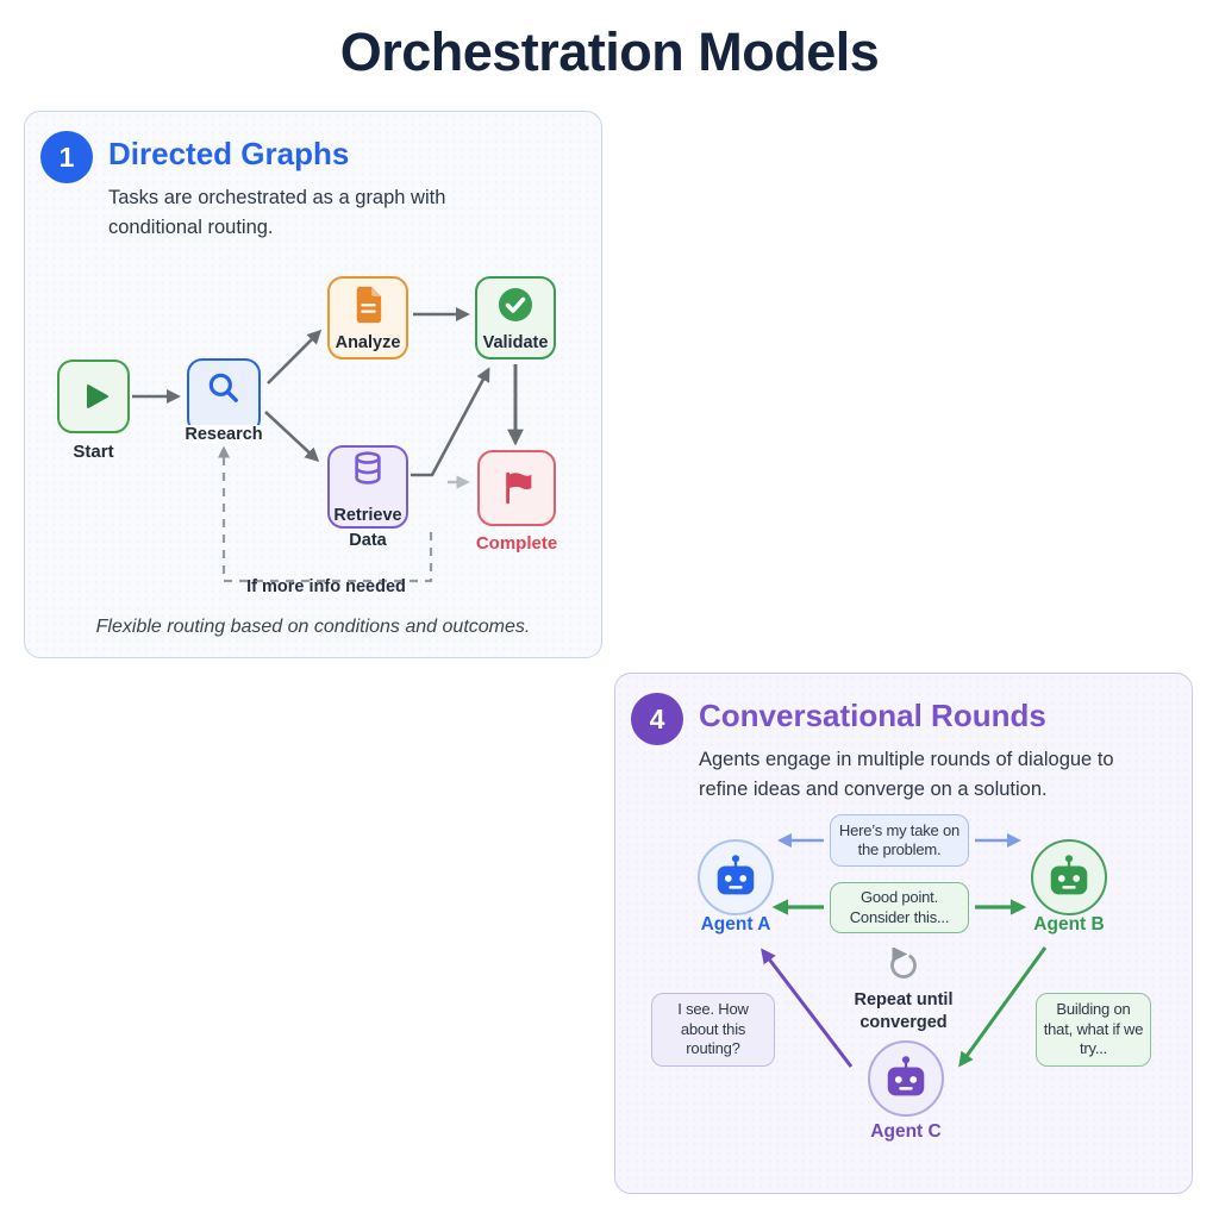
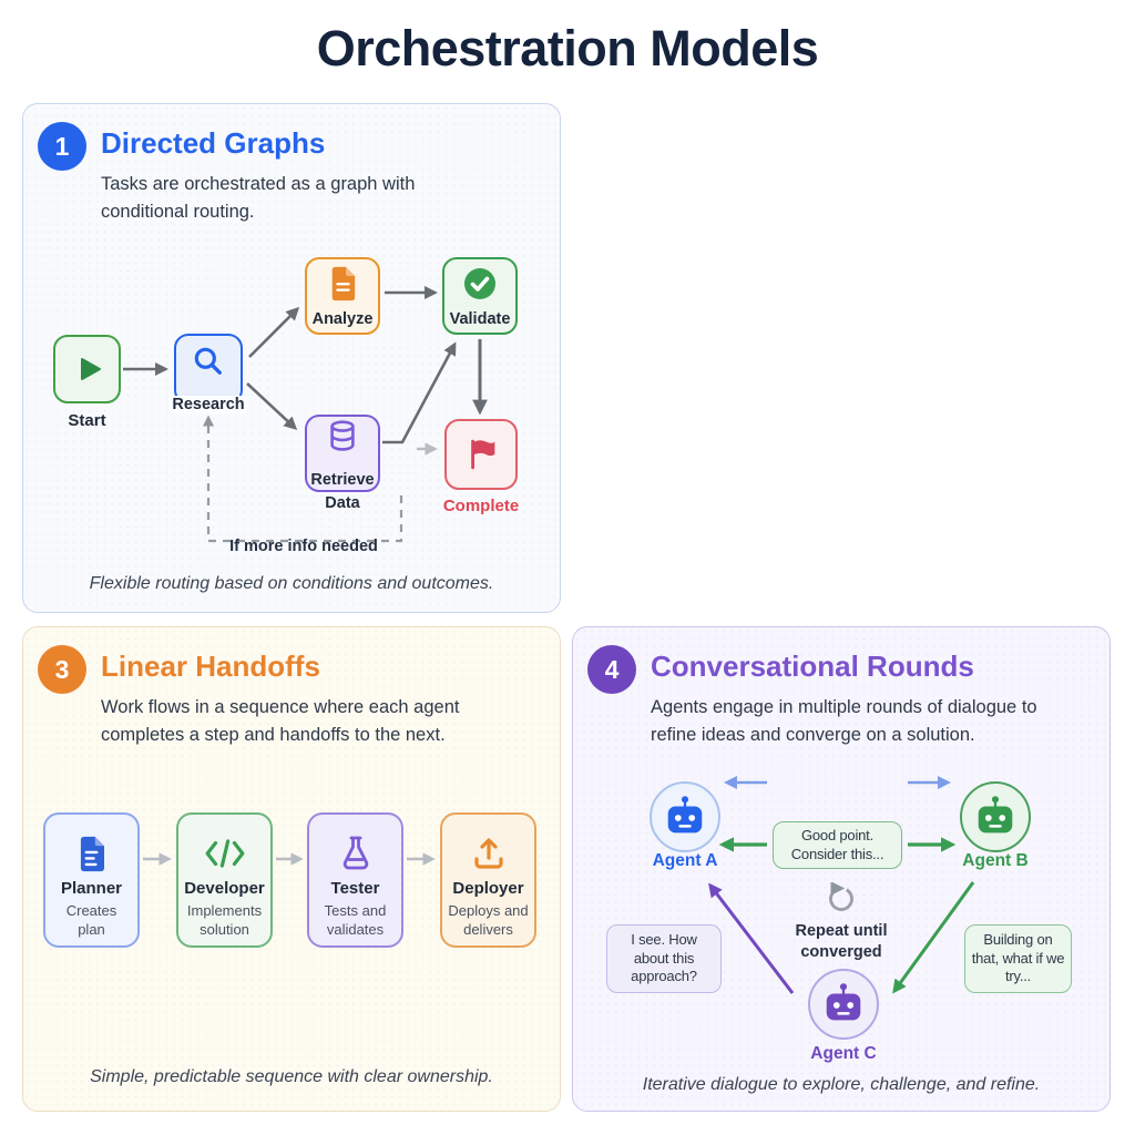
  Orchestration Models
  1
  Directed Graphs
  Tasks are orchestrated as a graph with conditional routing.
  Start
  Research
  Analyze
  Validate
  Retrieve Data
  Complete
  If more info needed
  Flexible routing based on conditions and outcomes.
+ 3
+ Linear Handoffs
+ Work flows in a sequence where each agent completes a step and handoffs to the next.
+ Planner
+ Creates plan
+ Developer
+ Implements solution
+ Tester
+ Tests and validates
+ Deployer
+ Deploys and delivers
+ Simple, predictable sequence with clear ownership.
  4
  Conversational Rounds
  Agents engage in multiple rounds of dialogue to refine ideas and converge on a solution.
- Here’s my take on the problem.
  Good point. Consider this...
  Agent A
  Agent B
  Repeat until converged
- I see. How about this routing?
+ I see. How about this approach?
  Building on that, what if we try...
  Agent C
+ Iterative dialogue to explore, challenge, and refine.
